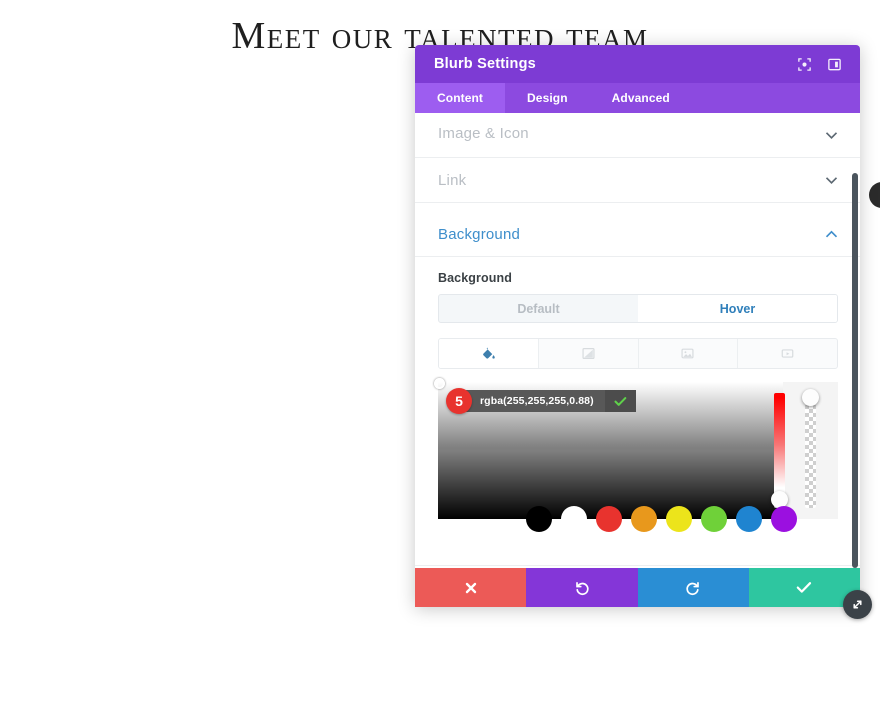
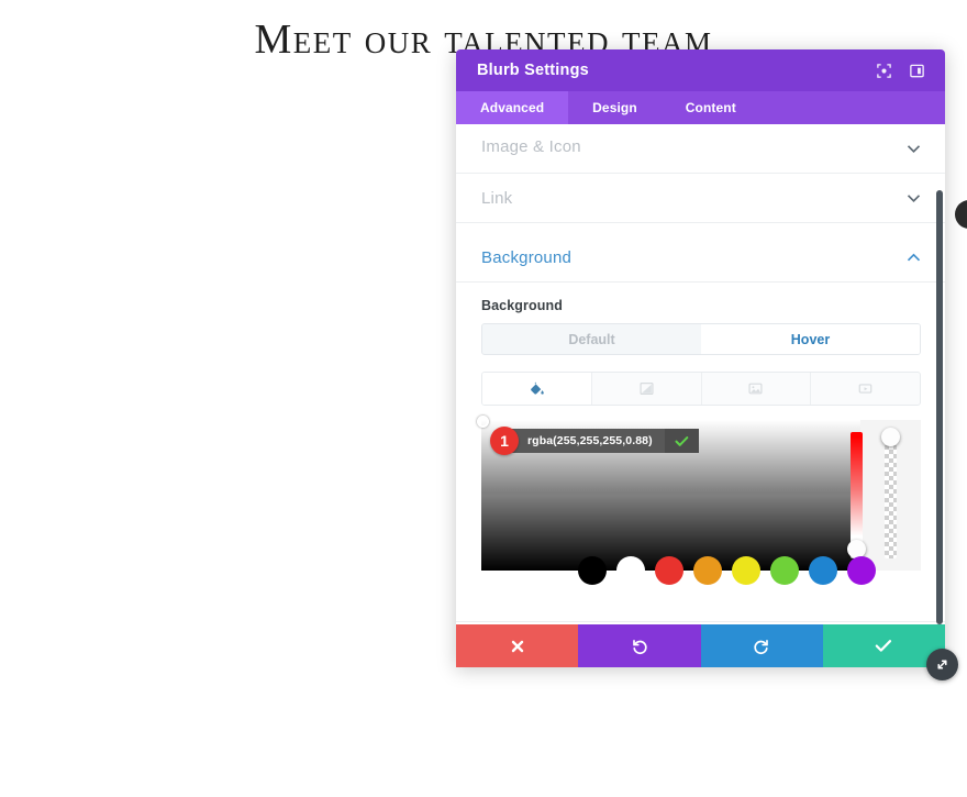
  Meet our talented team
  Blurb Settings
- Content
+ Advanced
  Design
- Advanced
+ Content
  Image & Icon
  Link
  Background
  Background
  Default
  Hover
- 5
+ 1
  rgba(255,255,255,0.88)
